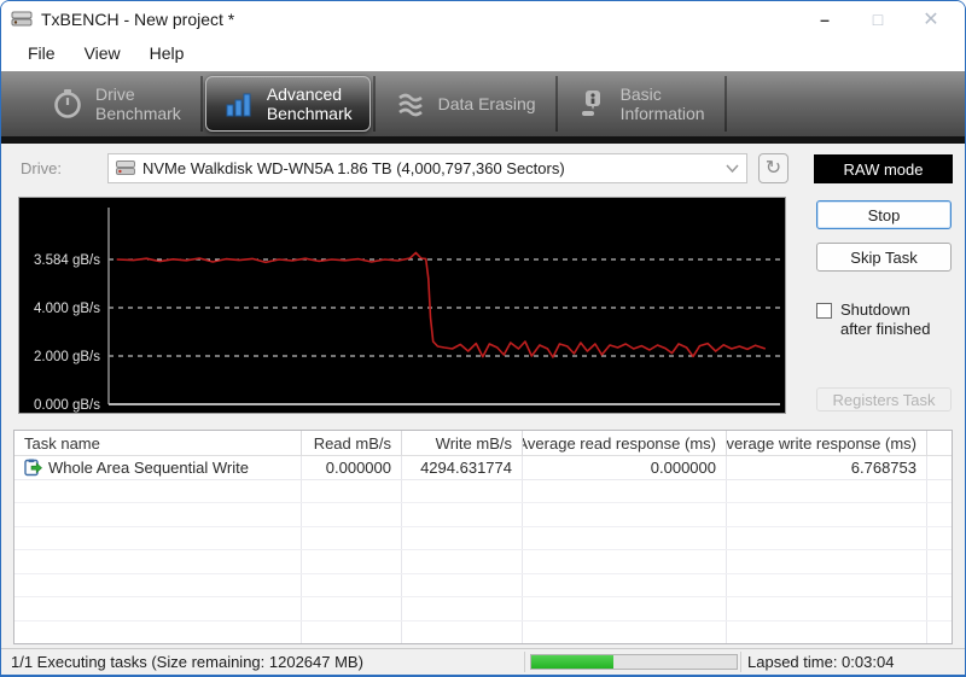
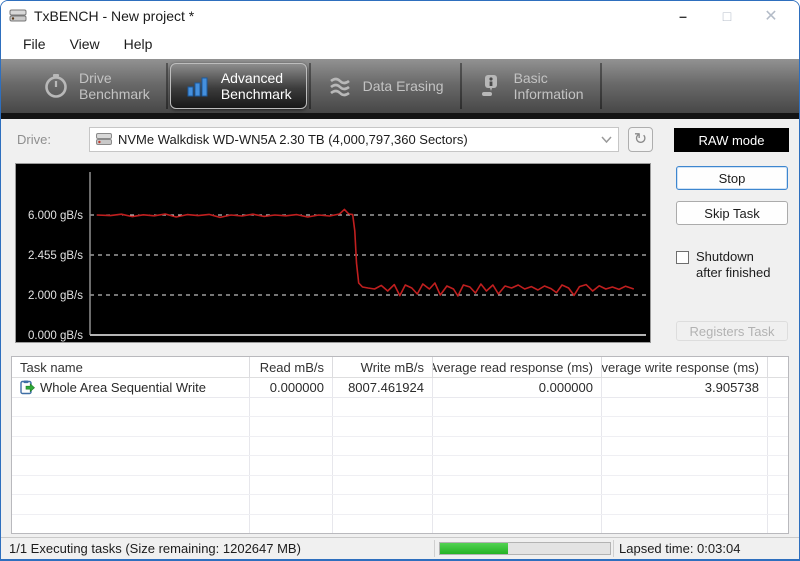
  TxBENCH - New project *
  –
  □
  ✕
  File
  View
  Help
  Drive
  Benchmark
  Advanced
  Benchmark
  Data Erasing
  Basic
  Information
  Drive:
- NVMe Walkdisk WD-WN5A 1.86 TB (4,000,797,360 Sectors)
+ NVMe Walkdisk WD-WN5A 2.30 TB (4,000,797,360 Sectors)
  ↻
  RAW mode
- 3.584 gB/s
+ 6.000 gB/s
- 4.000 gB/s
+ 2.455 gB/s
  2.000 gB/s
  0.000 gB/s
  Stop
  Skip Task
  Shutdown
  after finished
  Registers Task
  Task name
  Read mB/s
  Write mB/s
  Average read response (ms)
  verage write response (ms)
  Whole Area Sequential Write
  0.000000
- 4294.631774
+ 8007.461924
  0.000000
- 6.768753
+ 3.905738
  1/1 Executing tasks (Size remaining: 1202647 MB)
  Lapsed time: 0:03:04
